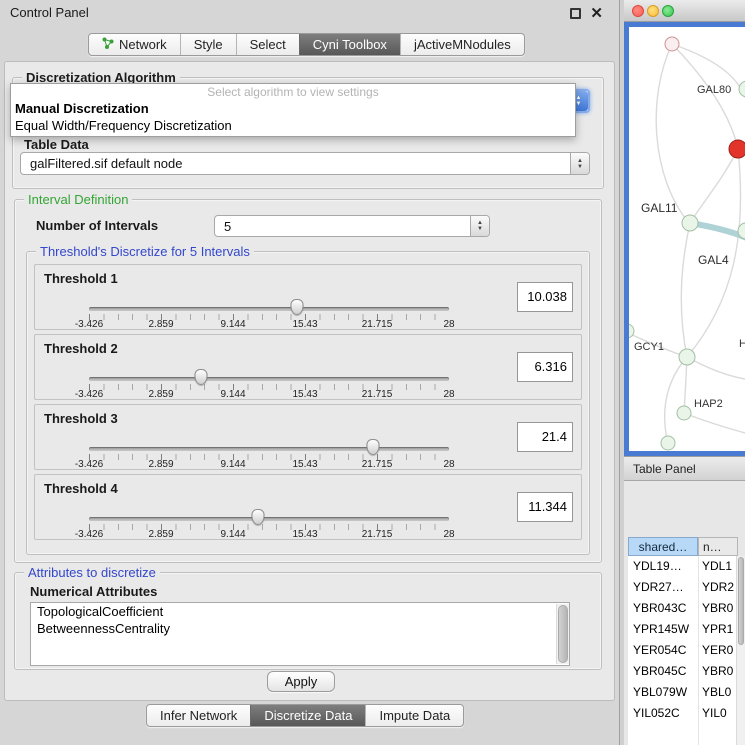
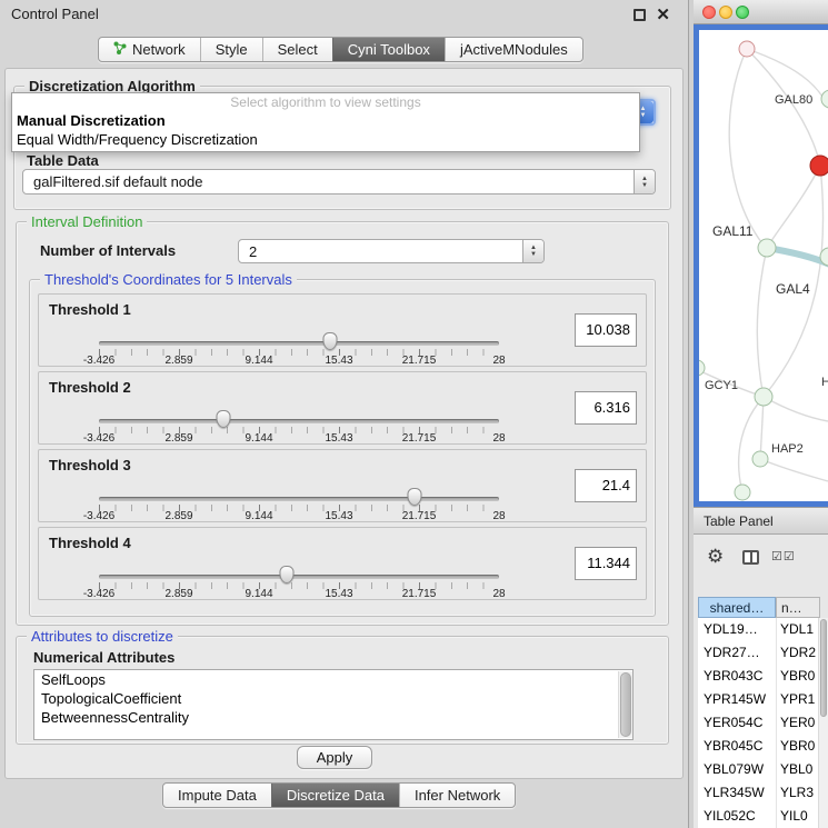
  Control Panel
  ✕
  Network
  Style
  Select
  Cyni Toolbox
  jActiveMNodules
  Discretization Algorithm
  Select algorithm to view settings
  Manual Discretization
  Equal Width/Frequency Discretization
  Table Data
  galFiltered.sif default node
  Interval Definition
  Number of Intervals
- 5
+ 2
- Threshold's Discretize for 5 Intervals
+ Threshold's Coordinates for 5 Intervals
  Threshold 1
  -3.426
  2.859
  9.144
  15.43
  21.715
  28
  10.038
  Threshold 2
  -3.426
  2.859
  9.144
  15.43
  21.715
  28
  6.316
  Threshold 3
  -3.426
  2.859
  9.144
  15.43
  21.715
  28
  21.4
  Threshold 4
  -3.426
  2.859
  9.144
  15.43
  21.715
  28
  11.344
  Attributes to discretize
  Numerical Attributes
+ SelfLoops
  TopologicalCoefficient
  BetweennessCentrality
  Apply
- Infer Network
+ Impute Data
  Discretize Data
- Impute Data
+ Infer Network
  GAL80
  GAL11
  GAL4
  GCY1
  HAP2
  H
  Table Panel
+ ⚙
+ ☑☑
  shared…
  n…
  YDL19…
  YDL1
  YDR27…
  YDR2
  YBR043C
  YBR0
  YPR145W
  YPR1
  YER054C
  YER0
  YBR045C
  YBR0
  YBL079W
  YBL0
+ YLR345W
+ YLR3
  YIL052C
  YIL0
